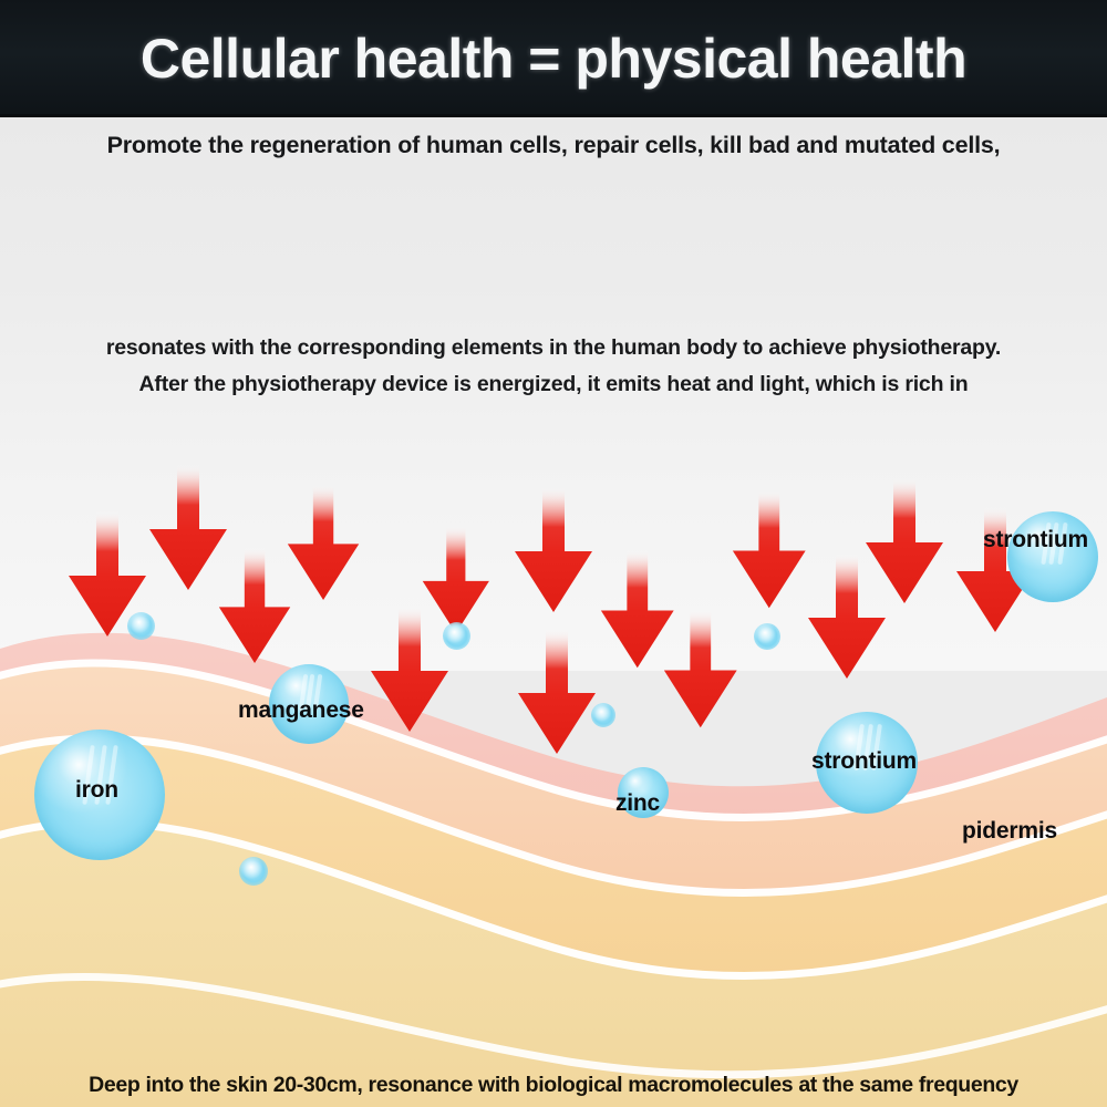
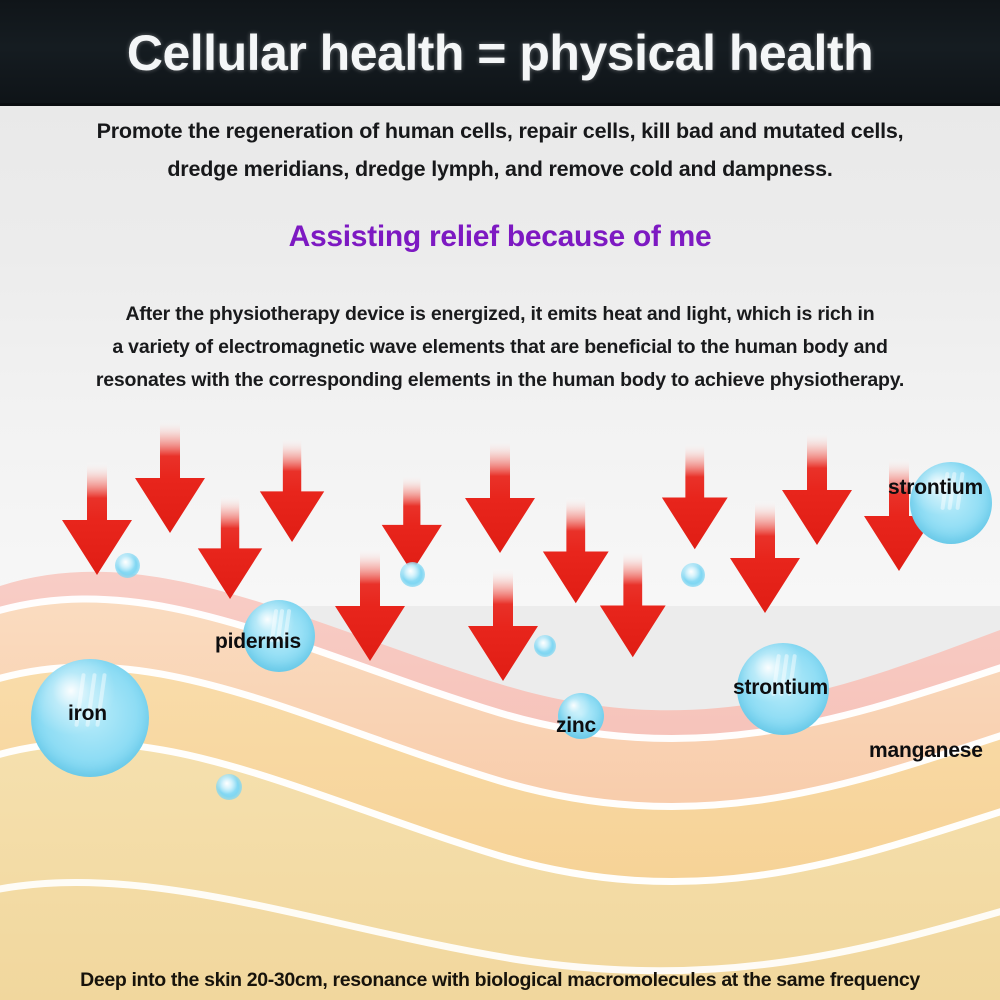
  Cellular health = physical health
  Promote the regeneration of human cells, repair cells, kill bad and mutated cells,
+ dredge meridians, dredge lymph, and remove cold and dampness.
+ Assisting relief because of me
- resonates with the corresponding elements in the human body to achieve physiotherapy.
+ After the physiotherapy device is energized, it emits heat and light, which is rich in
+ a variety of electromagnetic wave elements that are beneficial to the human body and
- After the physiotherapy device is energized, it emits heat and light, which is rich in
+ resonates with the corresponding elements in the human body to achieve physiotherapy.
  strontium
- manganese
+ pidermis
  iron
  zinc
  strontium
- pidermis
+ manganese
  Deep into the skin 20-30cm, resonance with biological macromolecules at the same frequency
